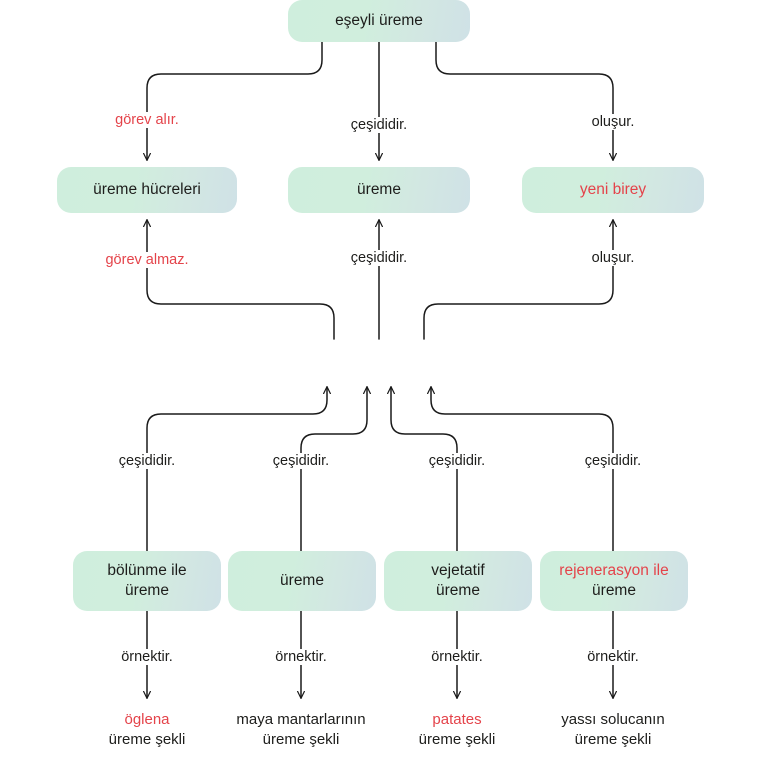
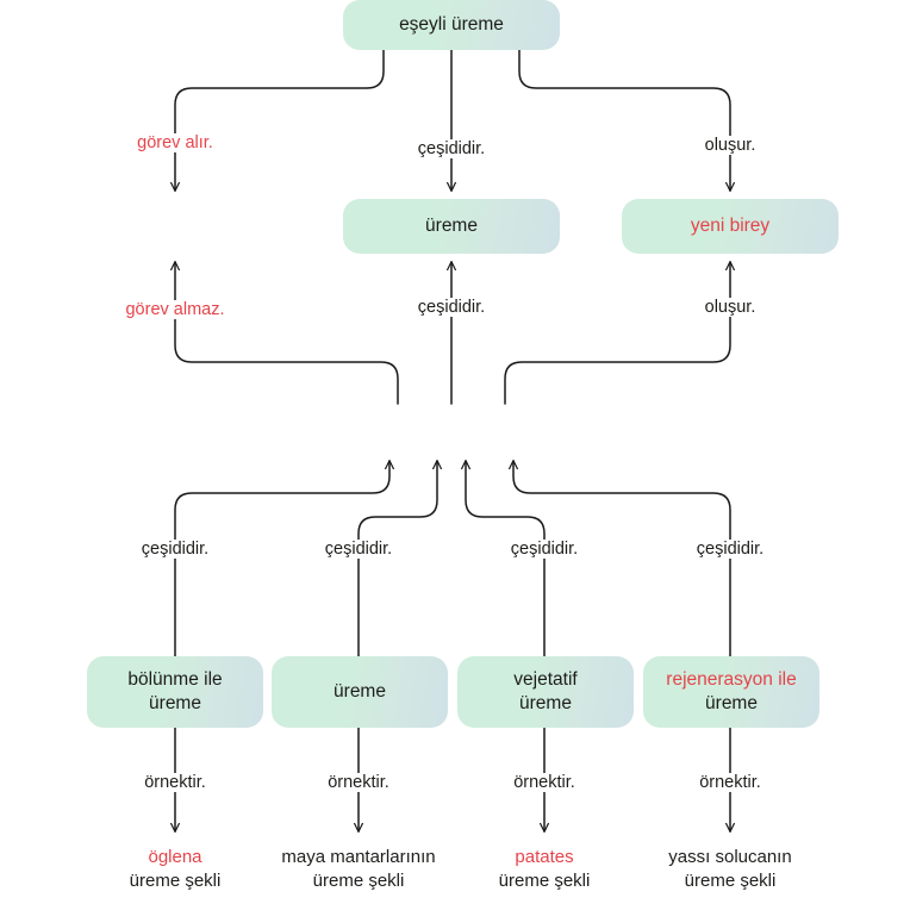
  eşeyli üreme
- üreme hücreleri
  üreme
  yeni birey
  bölünme ile
  üreme
  üreme
  vejetatif
  üreme
  rejenerasyon ile
  üreme
  görev alır.
  çeşididir.
  oluşur.
  görev almaz.
  çeşididir.
  oluşur.
  çeşididir.
  çeşididir.
  çeşididir.
  çeşididir.
  örnektir.
  örnektir.
  örnektir.
  örnektir.
  öglena
  üreme şekli
  maya mantarlarının
  üreme şekli
  patates
  üreme şekli
  yassı solucanın
  üreme şekli
